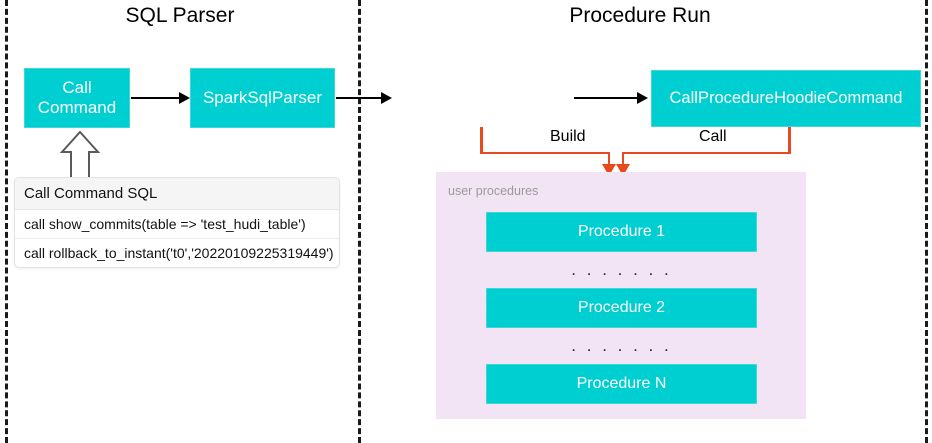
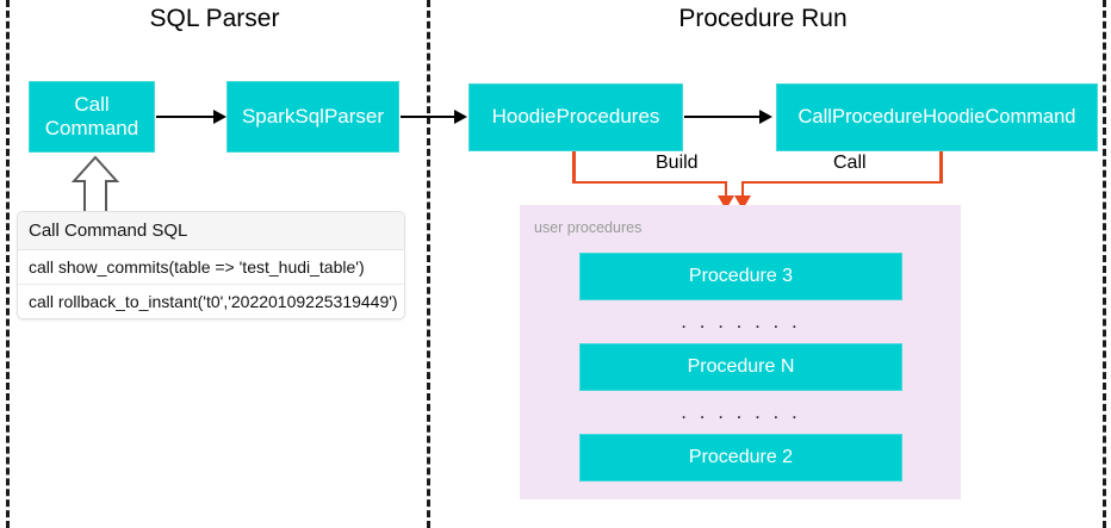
  SQL Parser
  Procedure Run
  Call
  Command
  SparkSqlParser
+ HoodieProcedures
  CallProcedureHoodieCommand
  Call Command SQL
  call show_commits(table => 'test_hudi_table')
  call rollback_to_instant('t0','20220109225319449')
  Build
  Call
  user procedures
- Procedure 1
+ Procedure 3
  . . . . . . .
- Procedure 2
+ Procedure N
  . . . . . . .
- Procedure N
+ Procedure 2
